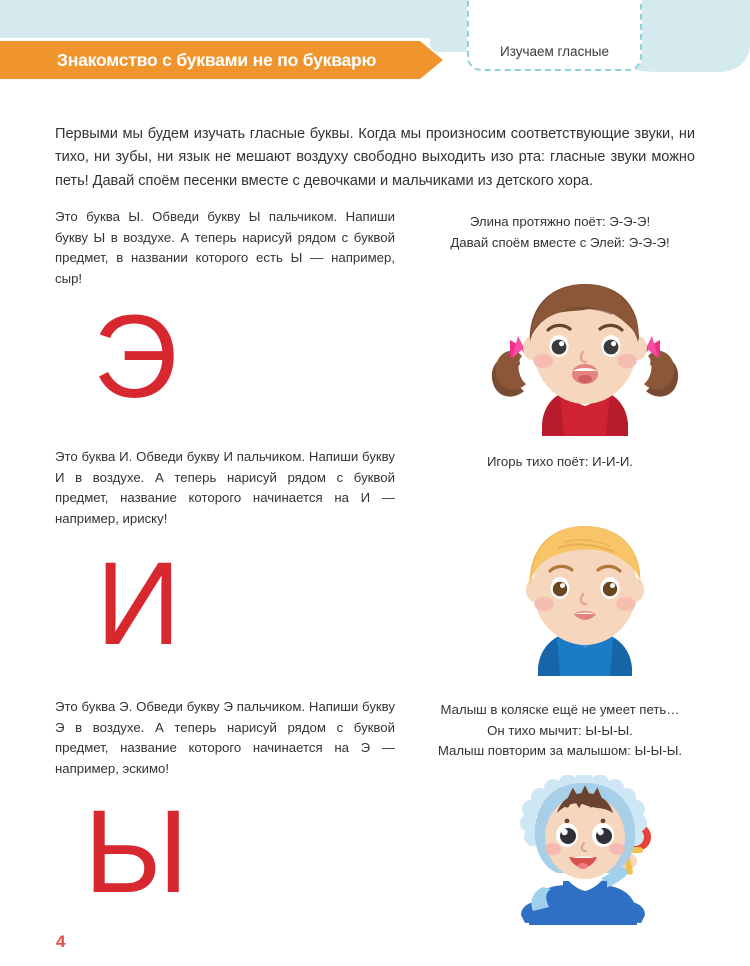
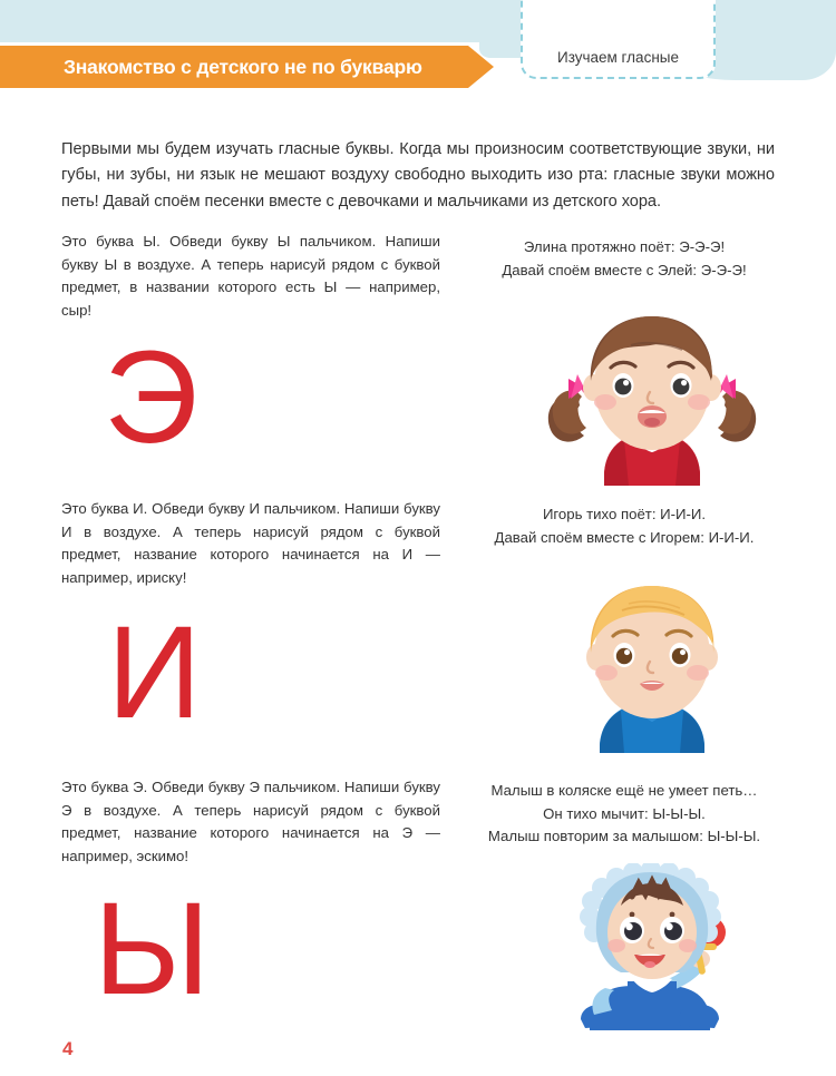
- Знакомство с буквами не по букварю
+ Знакомство с детского не по букварю
  Изучаем гласные
- Первыми мы будем изучать гласные буквы. Когда мы произносим соответствующие звуки, ни тихо, ни зубы, ни язык не мешают воздуху свободно выходить изо рта: гласные звуки можно петь! Давай споём песенки вместе с девочками и мальчиками из детского хора.
+ Первыми мы будем изучать гласные буквы. Когда мы произносим соответствующие звуки, ни губы, ни зубы, ни язык не мешают воздуху свободно выходить изо рта: гласные звуки можно петь! Давай споём песенки вместе с девочками и мальчиками из детского хора.
  Это буква Ы. Обведи букву Ы пальчиком. Напиши букву Ы в воздухе. А теперь нарисуй рядом с буквой предмет, в названии которого есть Ы — например, сыр!
  Элина протяжно поёт: Э-Э-Э!
  Давай споём вместе с Элей: Э-Э-Э!
  Э
  Это буква И. Обведи букву И пальчиком. Напиши букву И в воздухе. А теперь нарисуй рядом с буквой предмет, название которого начинается на И — например, ириску!
  Игорь тихо поёт: И-И-И.
+ Давай споём вместе с Игорем: И-И-И.
  И
  Это буква Э. Обведи букву Э пальчиком. Напиши букву Э в воздухе. А теперь нарисуй рядом с буквой предмет, название которого начинается на Э — например, эскимо!
  Малыш в коляске ещё не умеет петь…
  Он тихо мычит: Ы-Ы-Ы.
  Малыш повторим за малышом: Ы-Ы-Ы.
  Ы
  4
